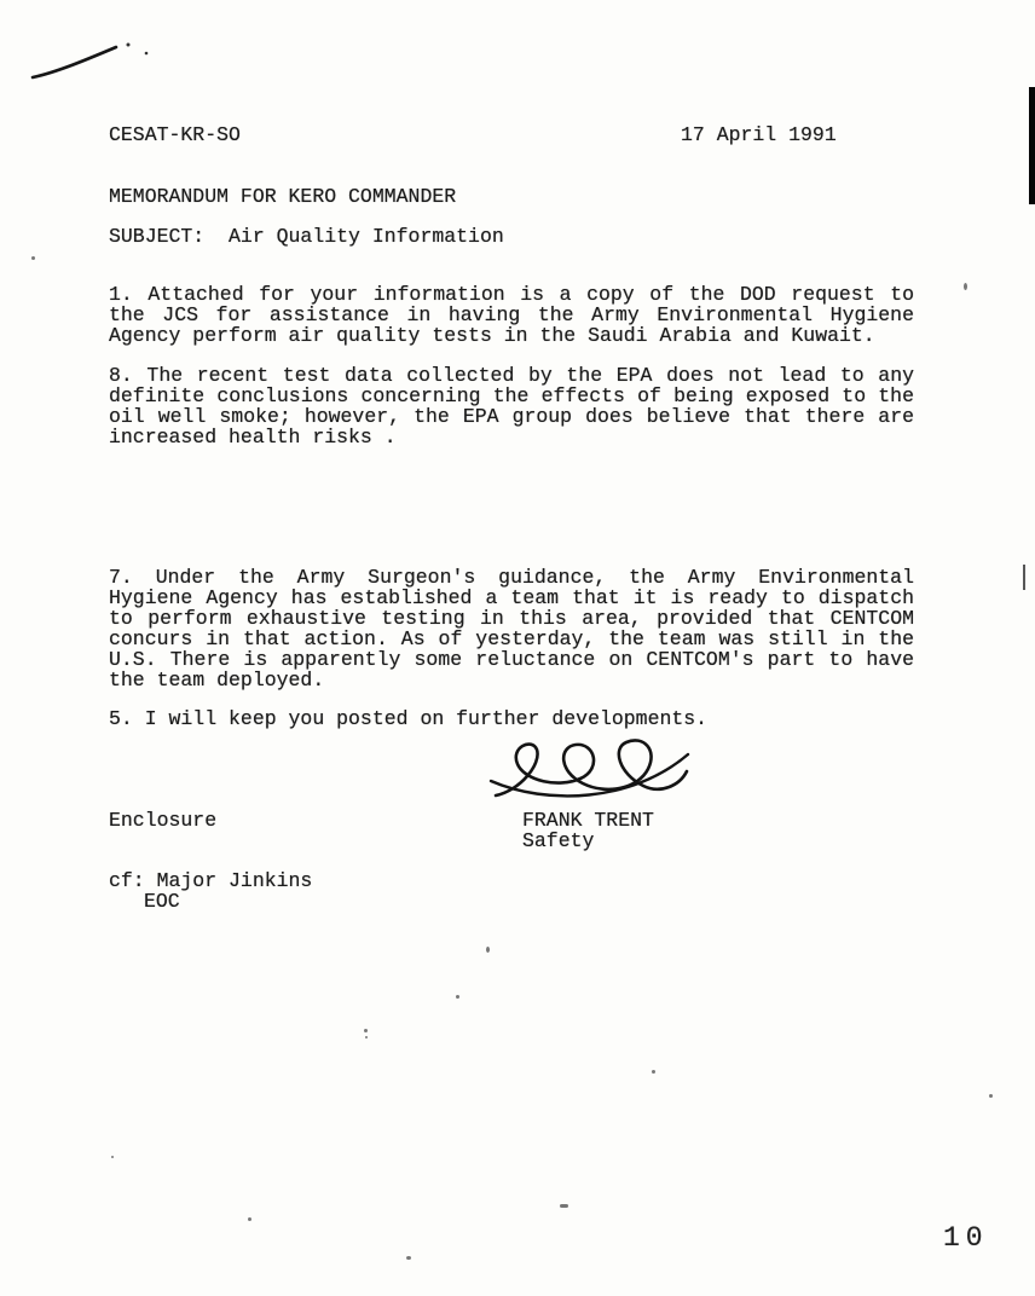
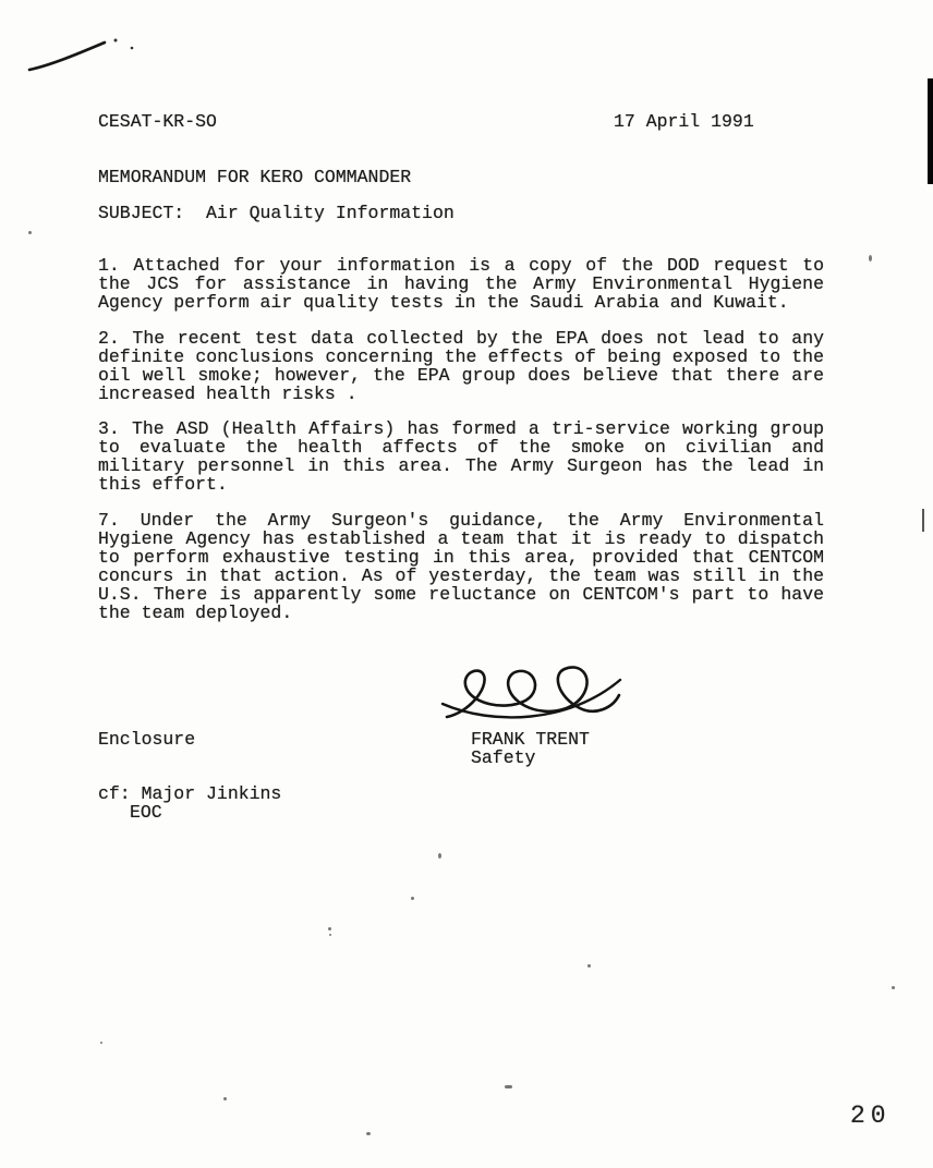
  CESAT-KR-SO
  17 April 1991
  MEMORANDUM FOR KERO COMMANDER
  SUBJECT: Air Quality Information
  1. Attached for your information is a copy of the DOD request to the JCS for assistance in having the Army Environmental Hygiene Agency perform air quality tests in the Saudi Arabia and Kuwait.
- 8. The recent test data collected by the EPA does not lead to any definite conclusions concerning the effects of being exposed to the oil well smoke; however, the EPA group does believe that there are increased health risks .
+ 2. The recent test data collected by the EPA does not lead to any definite conclusions concerning the effects of being exposed to the oil well smoke; however, the EPA group does believe that there are increased health risks .
+ 3. The ASD (Health Affairs) has formed a tri-service working group to evaluate the health affects of the smoke on civilian and military personnel in this area. The Army Surgeon has the lead in this effort.
  7. Under the Army Surgeon's guidance, the Army Environmental Hygiene Agency has established a team that it is ready to dispatch to perform exhaustive testing in this area, provided that CENTCOM concurs in that action. As of yesterday, the team was still in the U.S. There is apparently some reluctance on CENTCOM's part to have the team deployed.
- 5. I will keep you posted on further developments.
  Enclosure
  FRANK TRENT
  Safety
  cf: Major Jinkins
  EOC
- 10
+ 20
